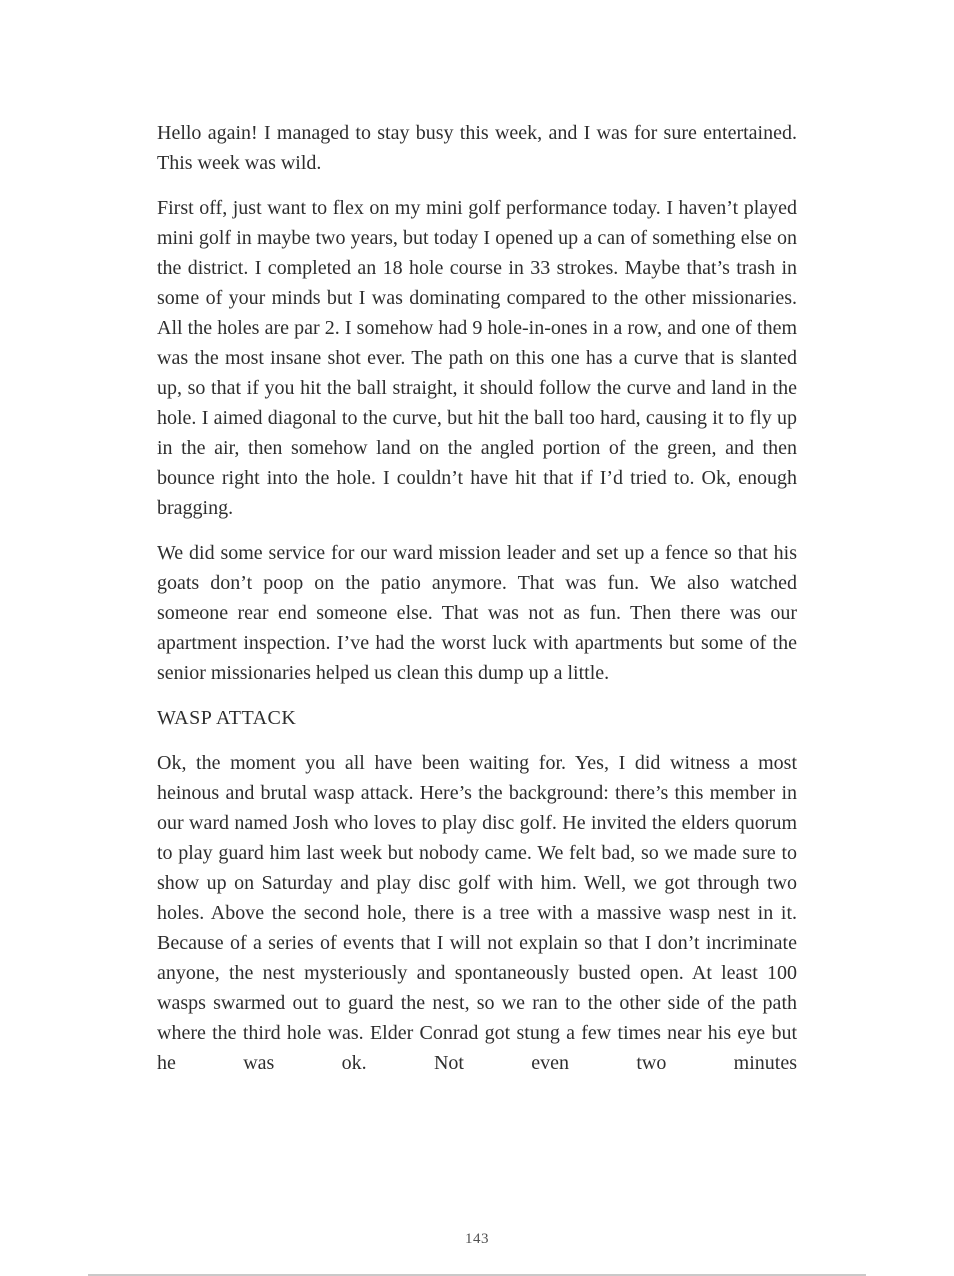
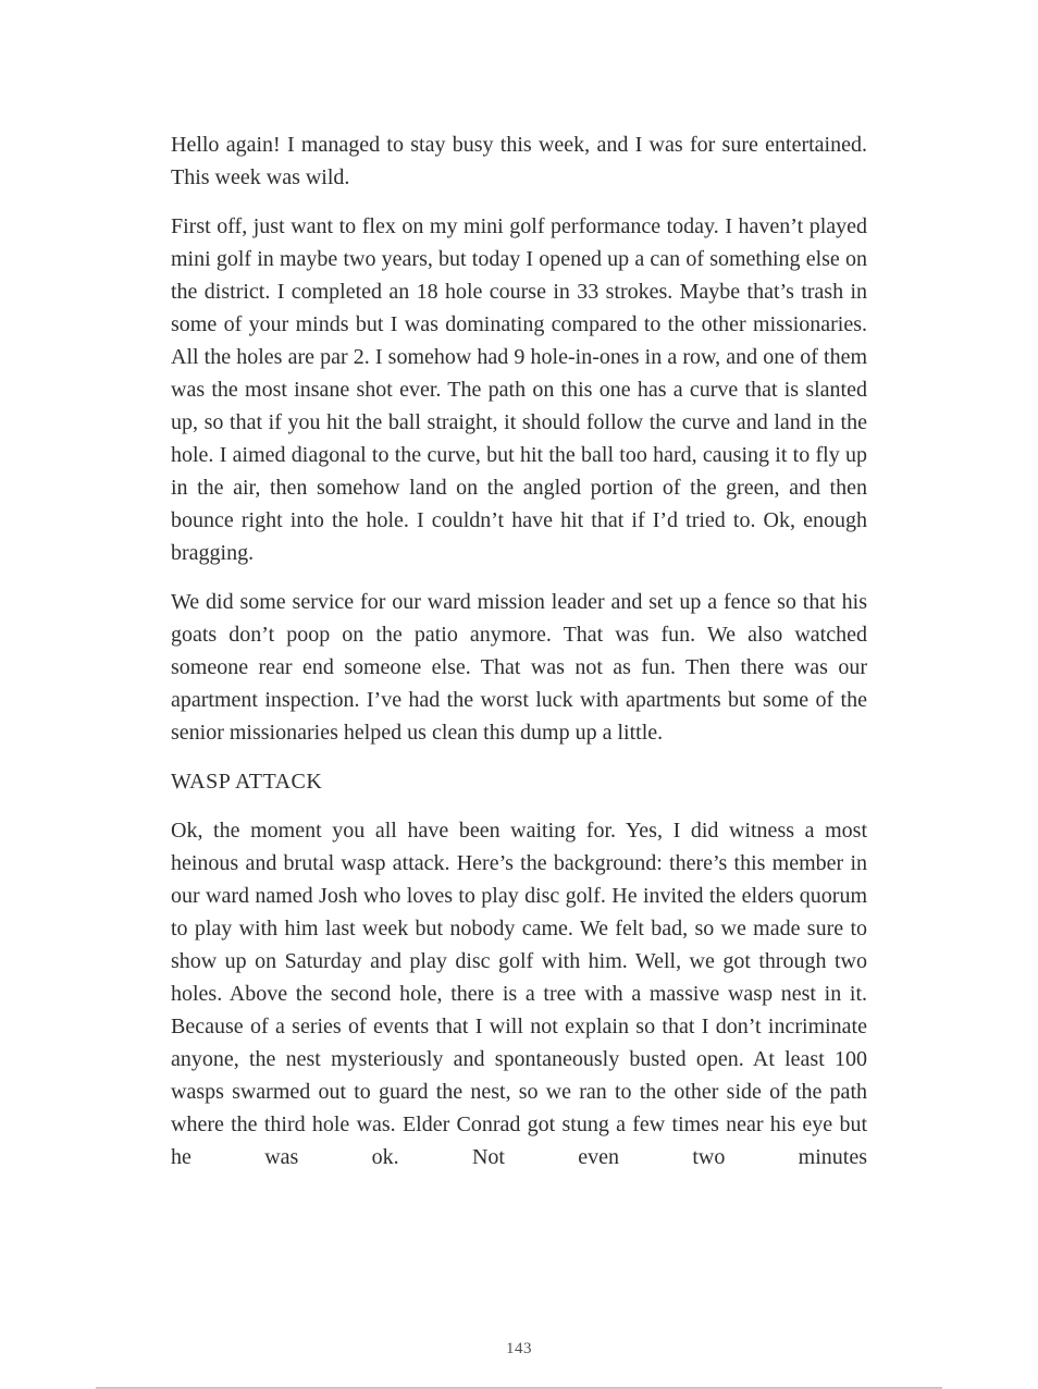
  Hello again! I managed to stay busy this week, and I was for sure entertained. This week was wild.
  First off, just want to flex on my mini golf performance today. I haven’t played mini golf in maybe two years, but today I opened up a can of something else on the district. I completed an 18 hole course in 33 strokes. Maybe that’s trash in some of your minds but I was dominating compared to the other missionaries. All the holes are par 2. I somehow had 9 hole-in-ones in a row, and one of them was the most insane shot ever. The path on this one has a curve that is slanted up, so that if you hit the ball straight, it should follow the curve and land in the hole. I aimed diagonal to the curve, but hit the ball too hard, causing it to fly up in the air, then somehow land on the angled portion of the green, and then bounce right into the hole. I couldn’t have hit that if I’d tried to. Ok, enough bragging.
  We did some service for our ward mission leader and set up a fence so that his goats don’t poop on the patio anymore. That was fun. We also watched someone rear end someone else. That was not as fun. Then there was our apartment inspection. I’ve had the worst luck with apartments but some of the senior missionaries helped us clean this dump up a little.
  WASP ATTACK
- Ok, the moment you all have been waiting for. Yes, I did witness a most heinous and brutal wasp attack. Here’s the background: there’s this member in our ward named Josh who loves to play disc golf. He invited the elders quorum to play guard him last week but nobody came. We felt bad, so we made sure to show up on Saturday and play disc golf with him. Well, we got through two holes. Above the second hole, there is a tree with a massive wasp nest in it. Because of a series of events that I will not explain so that I don’t incriminate anyone, the nest mysteriously and spontaneously busted open. At least 100 wasps swarmed out to guard the nest, so we ran to the other side of the path where the third hole was. Elder Conrad got stung a few times near his eye but he was ok. Not even two minutes
+ Ok, the moment you all have been waiting for. Yes, I did witness a most heinous and brutal wasp attack. Here’s the background: there’s this member in our ward named Josh who loves to play disc golf. He invited the elders quorum to play with him last week but nobody came. We felt bad, so we made sure to show up on Saturday and play disc golf with him. Well, we got through two holes. Above the second hole, there is a tree with a massive wasp nest in it. Because of a series of events that I will not explain so that I don’t incriminate anyone, the nest mysteriously and spontaneously busted open. At least 100 wasps swarmed out to guard the nest, so we ran to the other side of the path where the third hole was. Elder Conrad got stung a few times near his eye but he was ok. Not even two minutes
  143
